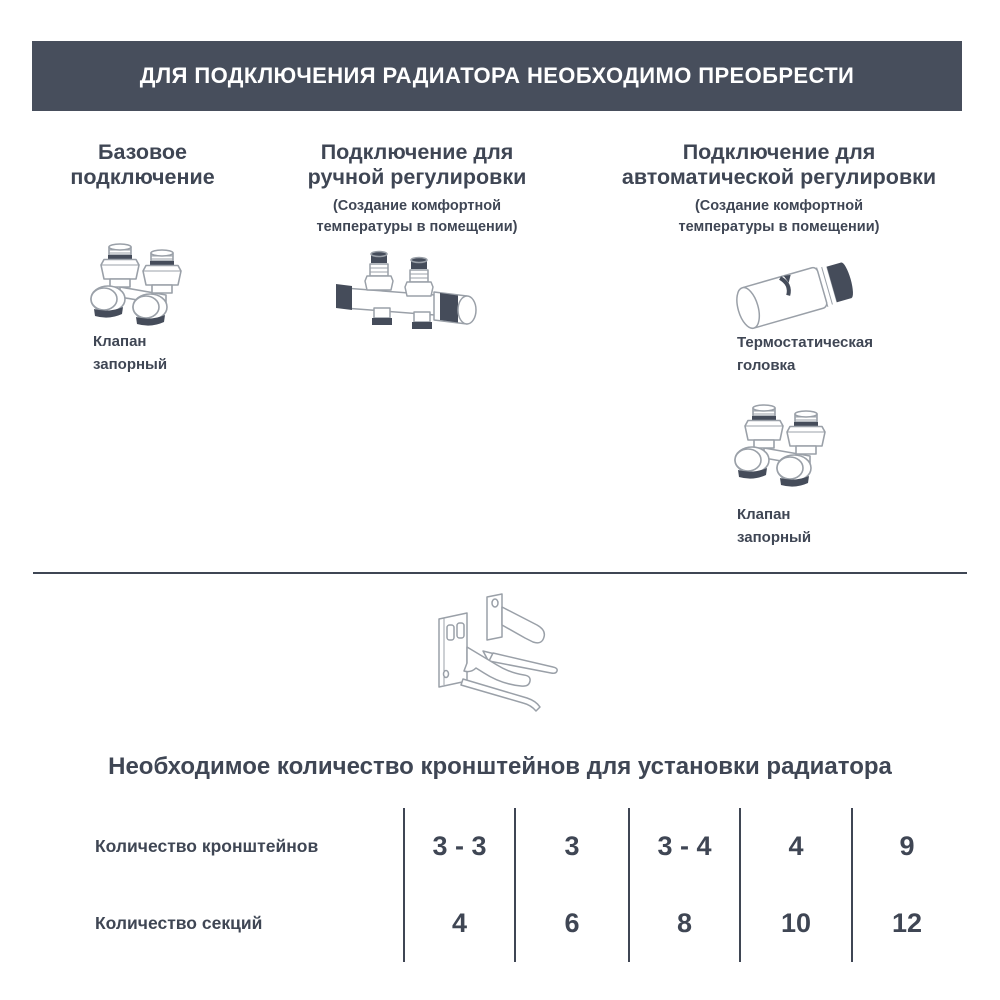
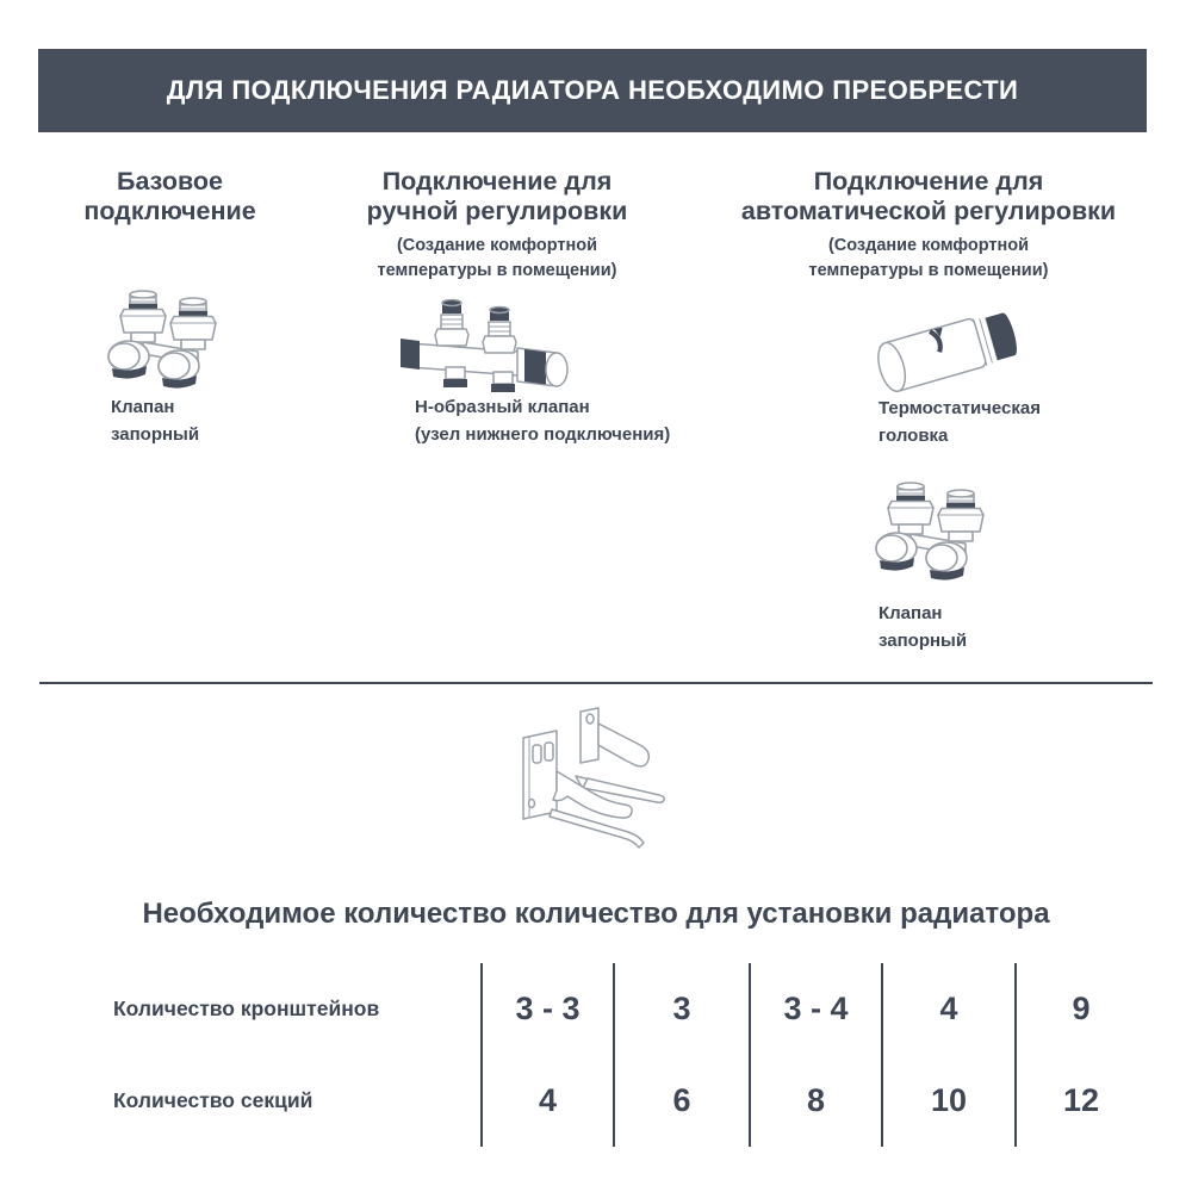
  ДЛЯ ПОДКЛЮЧЕНИЯ РАДИАТОРА НЕОБХОДИМО ПРЕОБРЕСТИ
  Базовое
  подключение
  Клапан
  запорный
  Подключение для
  ручной регулировки
  (Создание комфортной
  температуры в помещении)
+ Н-образный клапан
+ (узел нижнего подключения)
  Подключение для
  автоматической регулировки
  (Создание комфортной
  температуры в помещении)
  Термостатическая
  головка
  Клапан
  запорный
- Необходимое количество кронштейнов для установки радиатора
+ Необходимое количество количество для установки радиатора
  Количество кронштейнов
  3 - 3
  3
  3 - 4
  4
  9
  Количество секций
  4
  6
  8
  10
  12
